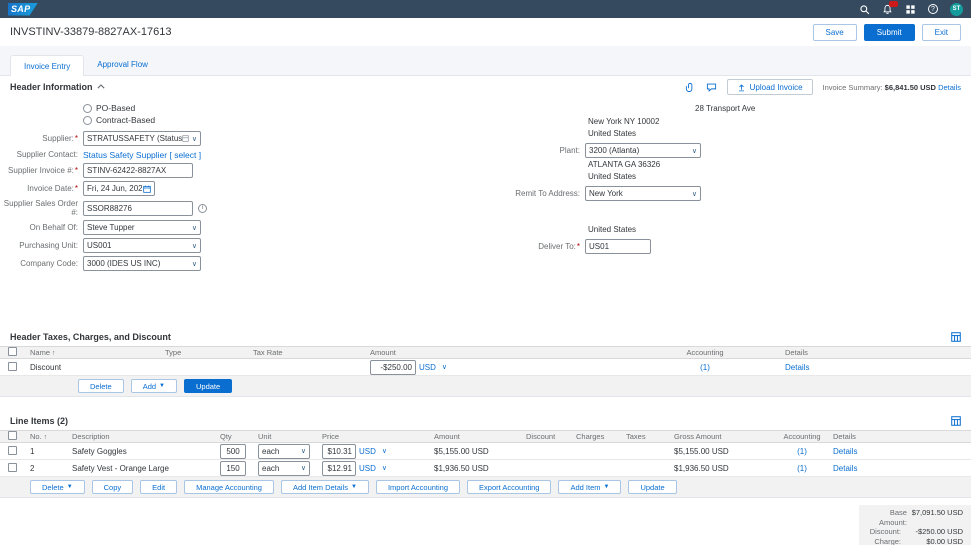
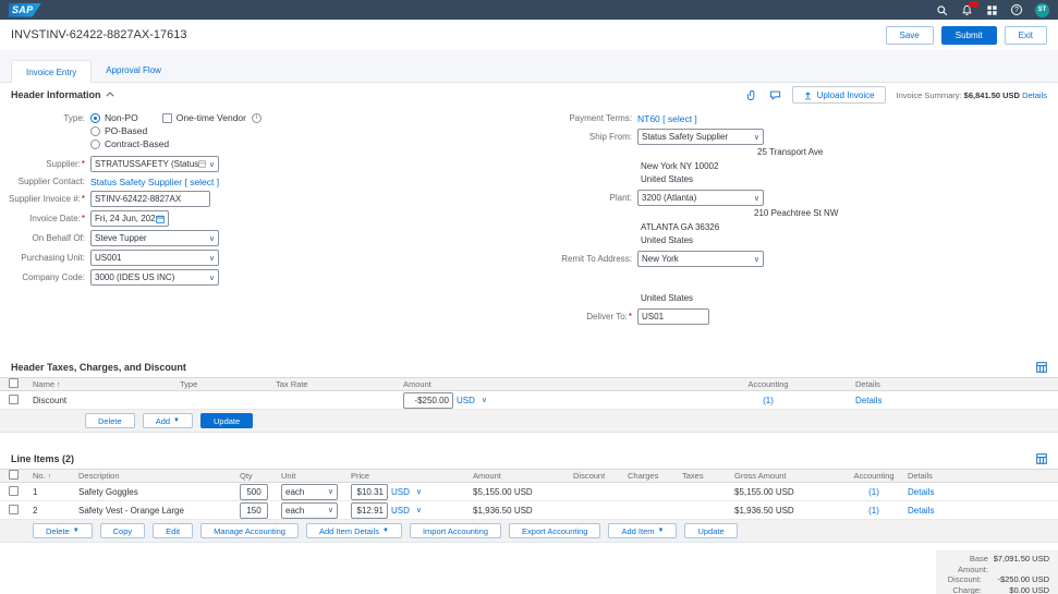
  SAP
- INVSTINV-33879-8827AX-17613
+ INVSTINV-62422-8827AX-17613
  Save
  Submit
  Exit
  Invoice Entry
  Approval Flow
  Header Information
  Upload Invoice
  Invoice Summary: $6,841.50 USD Details
+ Type:
+ Non-PO
+ One-time Vendor
  PO-Based
  Contract-Based
  Supplier:*
  Supplier Contact:
  Status Safety Supplier [ select ]
  Supplier Invoice #:*
  STINV-62422-8827AX
  Invoice Date:*
  Fri, 24 Jun, 202
- Supplier Sales Order #:
- SSOR88276
  On Behalf Of:
  Steve Tupper
  Purchasing Unit:
  US001
  Company Code:
  3000 (IDES US INC)
+ Payment Terms:
+ NT60 [ select ]
+ Ship From:
+ Status Safety Supplier
- 28 Transport Ave
+ 25 Transport Ave
  New York NY 10002
  United States
  Plant:
  3200 (Atlanta)
+ 210 Peachtree St NW
  ATLANTA GA 36326
  United States
  Remit To Address:
  New York
  United States
  Deliver To:*
  US01
  Header Taxes, Charges, and Discount
  Name
  Type
  Tax Rate
  Amount
  Accounting
  Details
  Discount
  -$250.00
  USD
  (1)
  Details
  Delete
  Add
  Update
  Line Items (2)
  No.
  Description
  Qty
  Unit
  Price
  Amount
  Discount
  Charges
  Taxes
  Gross Amount
  Accounting
  Details
  1
  Safety Goggles
  500
  each
  $10.31
  USD
  $5,155.00 USD
  $5,155.00 USD
  (1)
  Details
  2
  Safety Vest - Orange Large
  150
  each
  $12.91
  USD
  $1,936.50 USD
  $1,936.50 USD
  (1)
  Details
  Delete
  Copy
  Edit
  Manage Accounting
  Add Item Details
  Import Accounting
  Export Accounting
  Add Item
  Update
  Base Amount:
  $7,091.50 USD
  Discount:
  -$250.00 USD
  Charge:
  $0.00 USD
